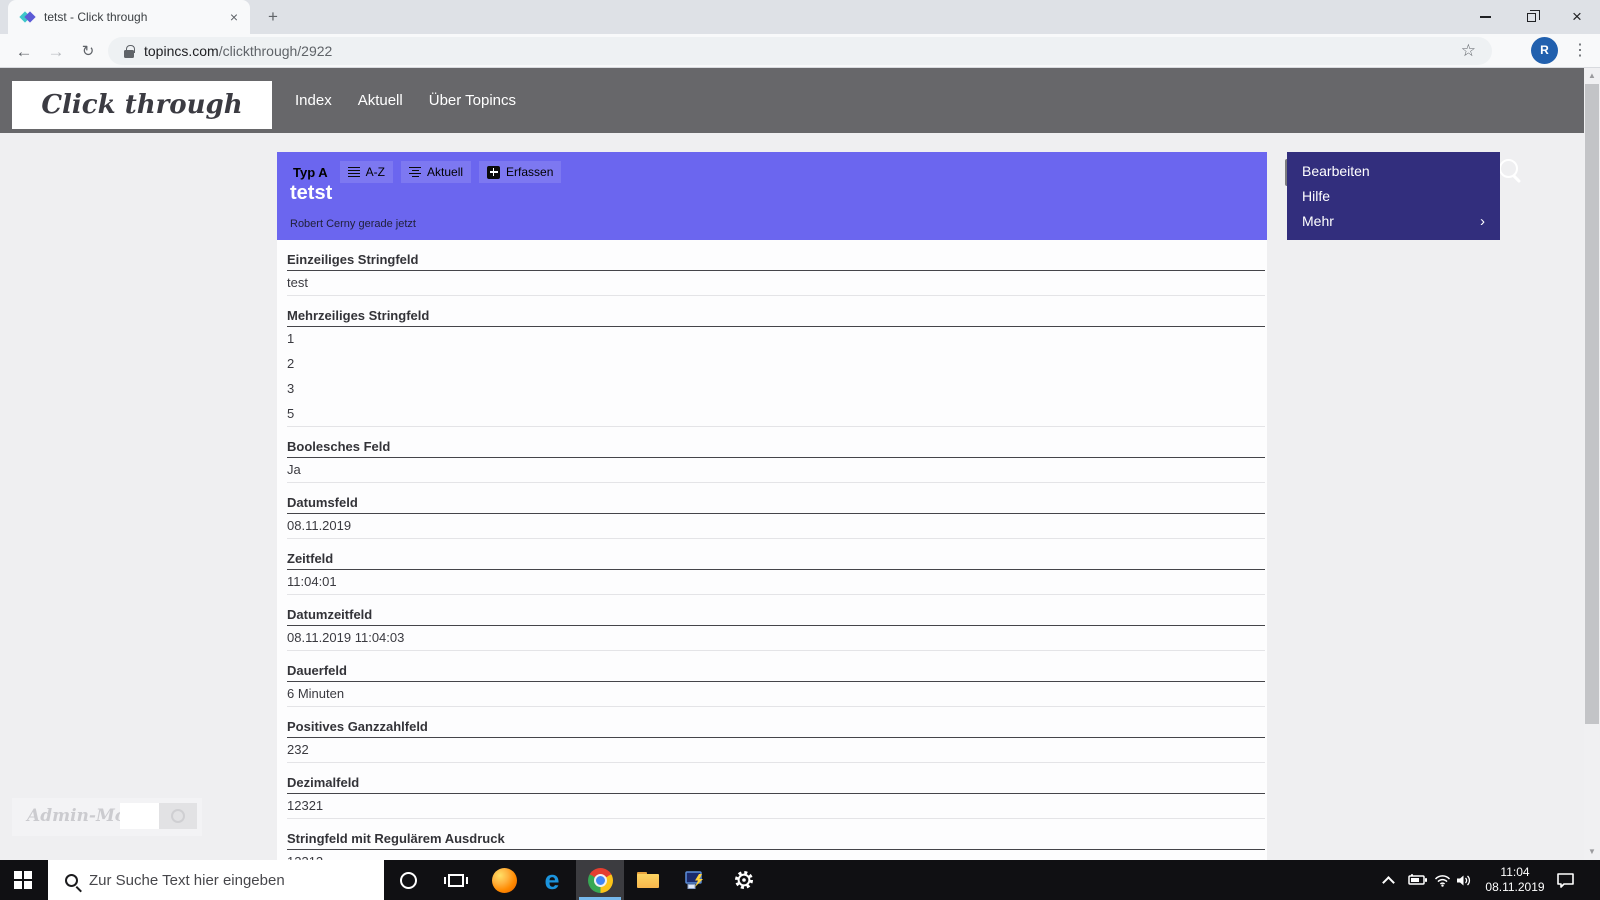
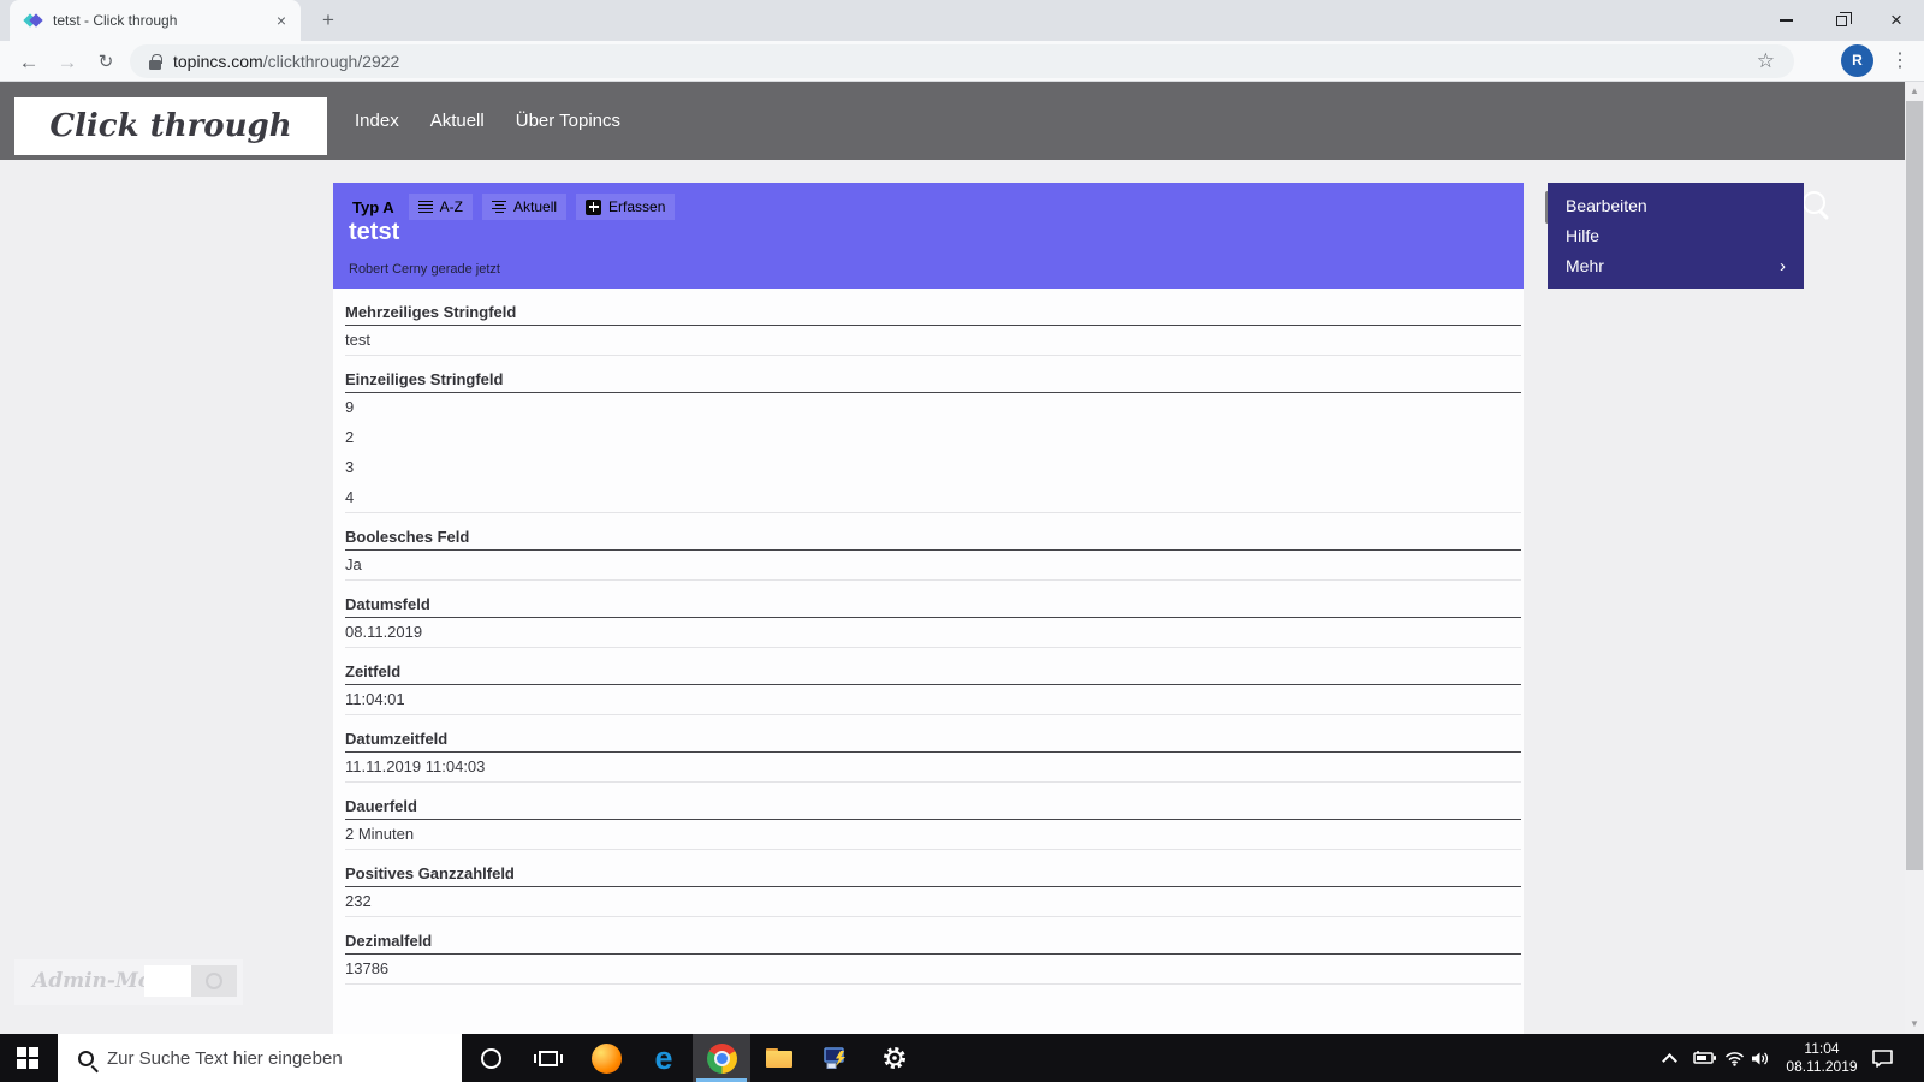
  tetst - Click through
  ×
  +
  ×
  ←
  →
  ↻
  topincs.com/clickthrough/2922
  ☆
  R
  ⋮
  ▲
  ▼
  Click through
  Index
  Aktuell
  Über Topincs
  Typ A
  A-Z
  Aktuell
  Erfassen
  tetst
  Robert Cerny gerade jetzt
  Bearbeiten
  Hilfe
  Mehr
  ›
- Einzeiliges Stringfeld
+ Mehrzeiliges Stringfeld
  test
- Mehrzeiliges Stringfeld
+ Einzeiliges Stringfeld
- 1
+ 9
  2
  3
- 5
+ 4
  Boolesches Feld
  Ja
  Datumsfeld
  08.11.2019
  Zeitfeld
  11:04:01
  Datumzeitfeld
- 08.11.2019 11:04:03
+ 11.11.2019 11:04:03
  Dauerfeld
- 6 Minuten
+ 2 Minuten
  Positives Ganzzahlfeld
  232
  Dezimalfeld
- 12321
+ 13786
- Stringfeld mit Regulärem Ausdruck
  Zur Suche Text hier eingeben
  e
  11:04
  08.11.2019
